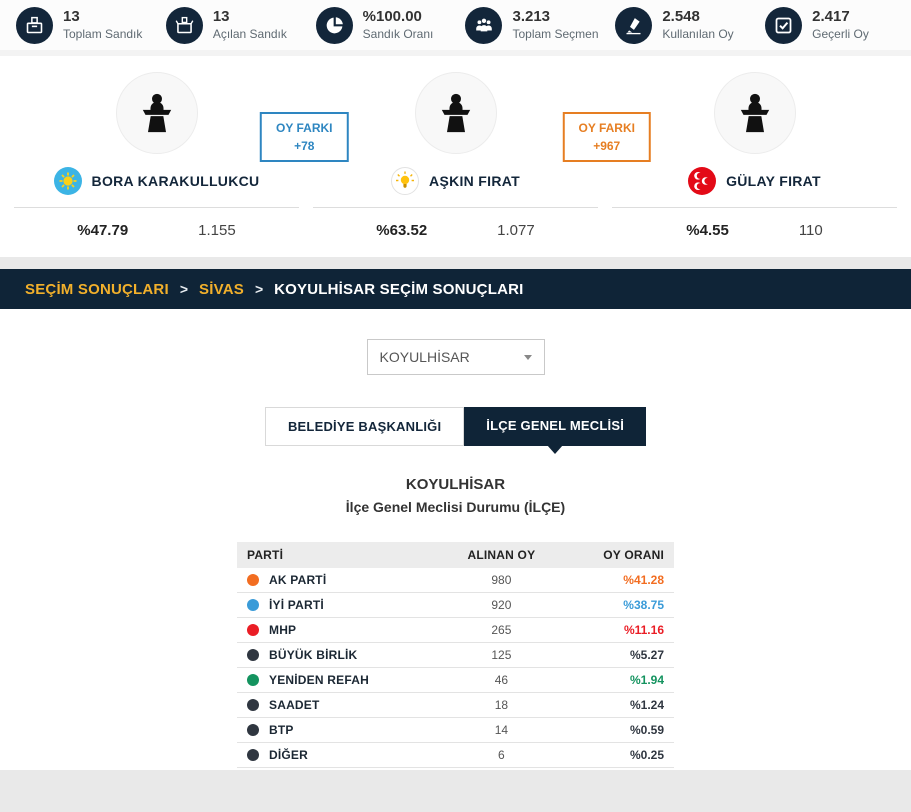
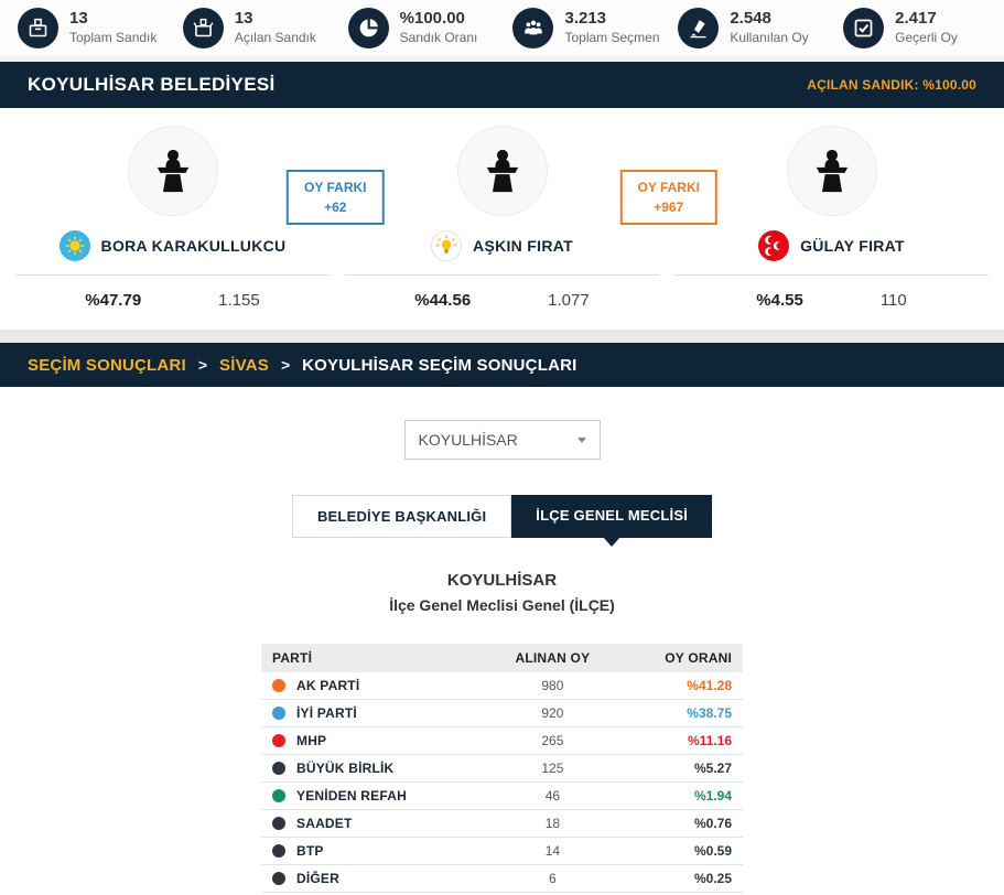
  13
  Toplam Sandık
  13
  Açılan Sandık
  %100.00
  Sandık Oranı
  3.213
  Toplam Seçmen
  2.548
  Kullanılan Oy
  2.417
  Geçerli Oy
+ KOYULHİSAR BELEDİYESİ
+ AÇILAN SANDIK: %100.00
  BORA KARAKULLUKCU
  %47.79
  1.155
  AŞKIN FIRAT
- %63.52
+ %44.56
  1.077
  GÜLAY FIRAT
  %4.55
  110
  OY FARKI
- +78
+ +62
  OY FARKI
  +967
  SEÇİM SONUÇLARI
  >
  SİVAS
  >
  KOYULHİSAR SEÇİM SONUÇLARI
  KOYULHİSAR
  BELEDİYE BAŞKANLIĞI
  İLÇE GENEL MECLİSİ
  KOYULHİSAR
- İlçe Genel Meclisi Durumu (İLÇE)
+ İlçe Genel Meclisi Genel (İLÇE)
  PARTİ	ALINAN OY	OY ORANI
  AK PARTİ	980	%41.28
  İYİ PARTİ	920	%38.75
  MHP	265	%11.16
  BÜYÜK BİRLİK	125	%5.27
  YENİDEN REFAH	46	%1.94
- SAADET	18	%1.24
+ SAADET	18	%0.76
  BTP	14	%0.59
  DİĞER	6	%0.25
